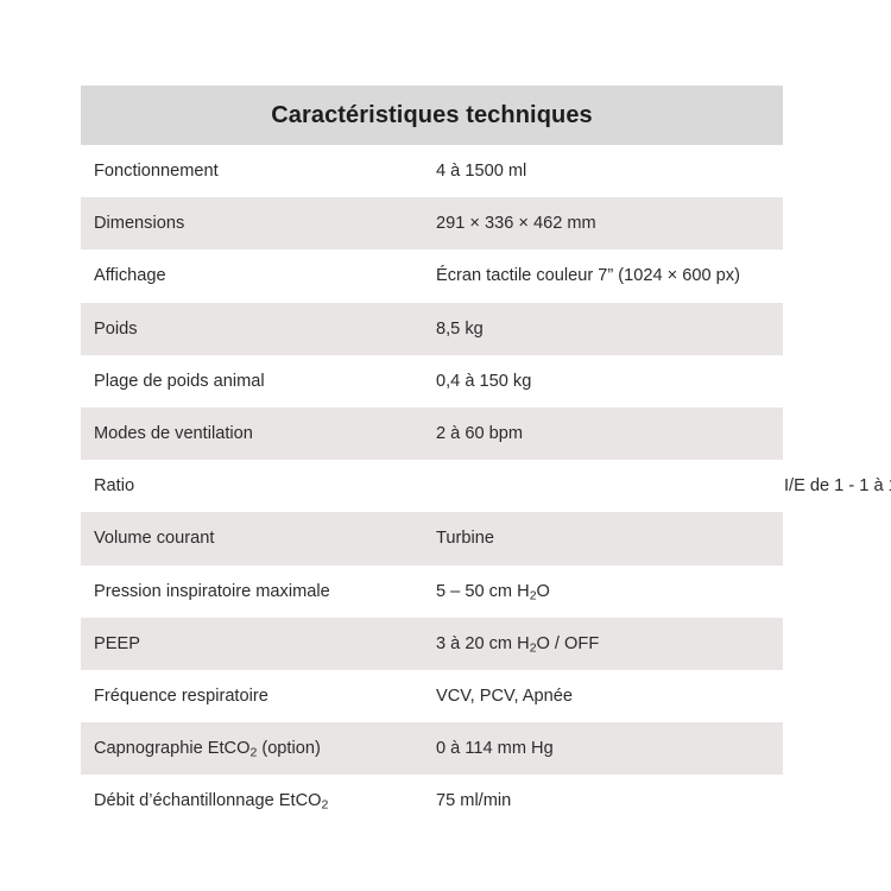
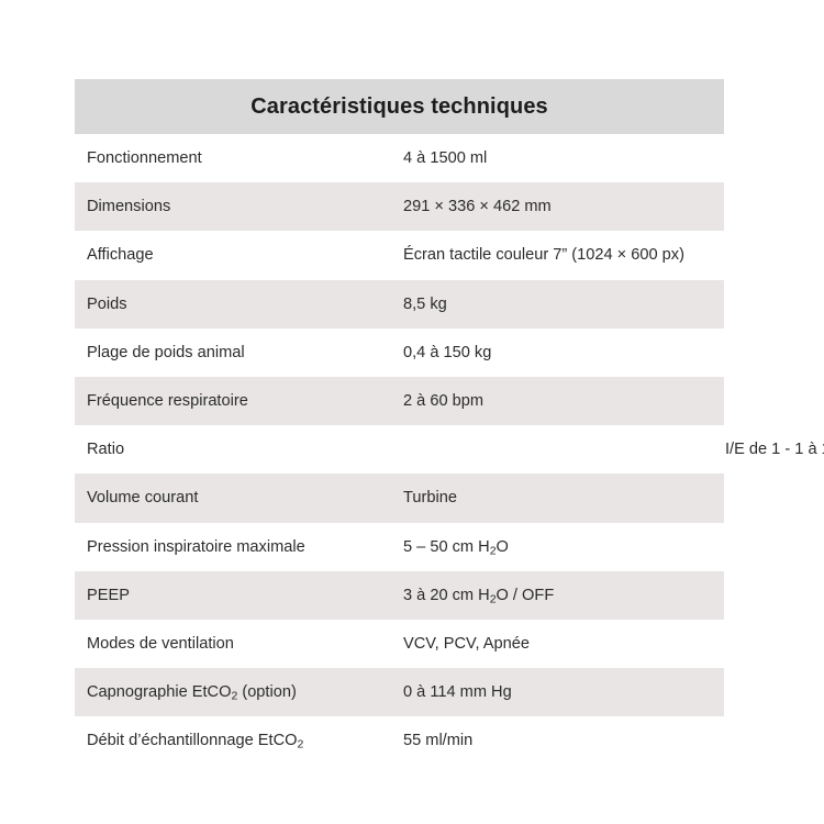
  Caractéristiques techniques
  Fonctionnement	4 à 1500 ml
  Dimensions	291 × 336 × 462 mm
  Affichage	Écran tactile couleur 7” (1024 × 600 px)
  Poids	8,5 kg
  Plage de poids animal	0,4 à 150 kg
- Modes de ventilation	2 à 60 bpm
+ Fréquence respiratoire	2 à 60 bpm
  Ratio	I/E de 1 - 1 à
  Volume courant	Turbine
  Pression inspiratoire maximale	5 – 50 cm H2O
  PEEP	3 à 20 cm H2O / OFF
- Fréquence respiratoire	VCV, PCV, Apnée
+ Modes de ventilation	VCV, PCV, Apnée
  Capnographie EtCO2 (option)	0 à 114 mm Hg
- Débit d’échantillonnage EtCO2	75 ml/min
+ Débit d’échantillonnage EtCO2	55 ml/min
